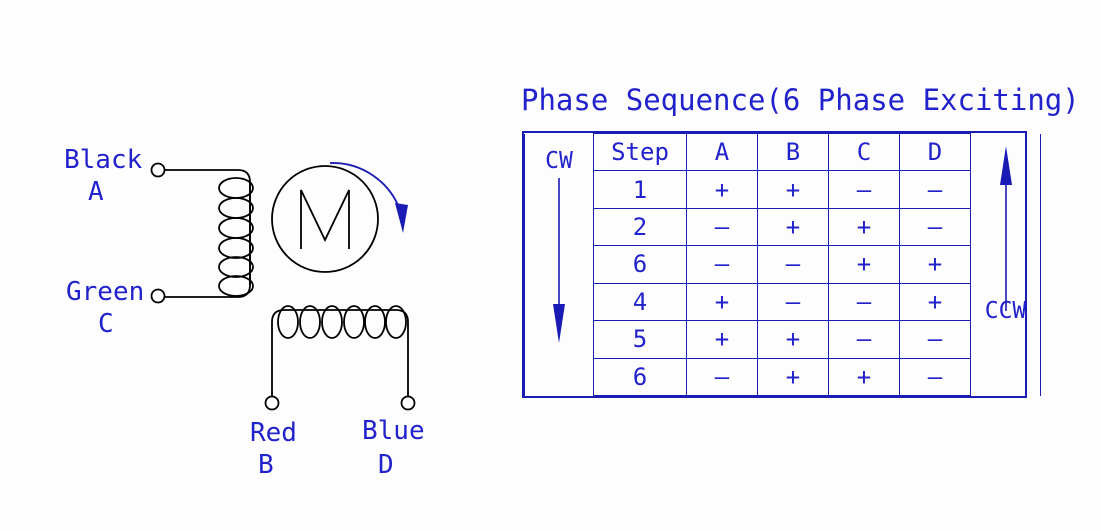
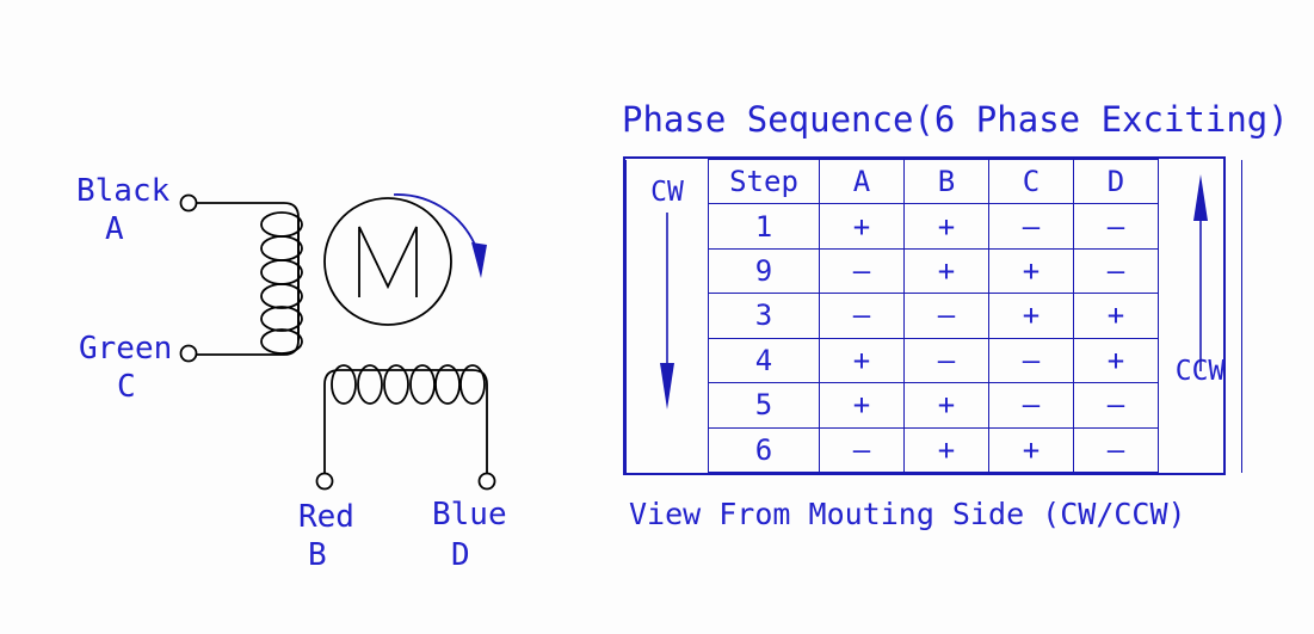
  Black
  A
  Green
  C
  Red
  B
  Blue
  D
  Phase Sequence(6 Phase Exciting)
  CW	Step	A	B	C	D	CCW
  1	+	+	—	—
- 2	—	+	+	—
+ 9	—	+	+	—
- 6	—	—	+	+
+ 3	—	—	+	+
  4	+	—	—	+
  5	+	+	—	—
  6	—	+	+	—
+ View From Mouting Side (CW/CCW)
